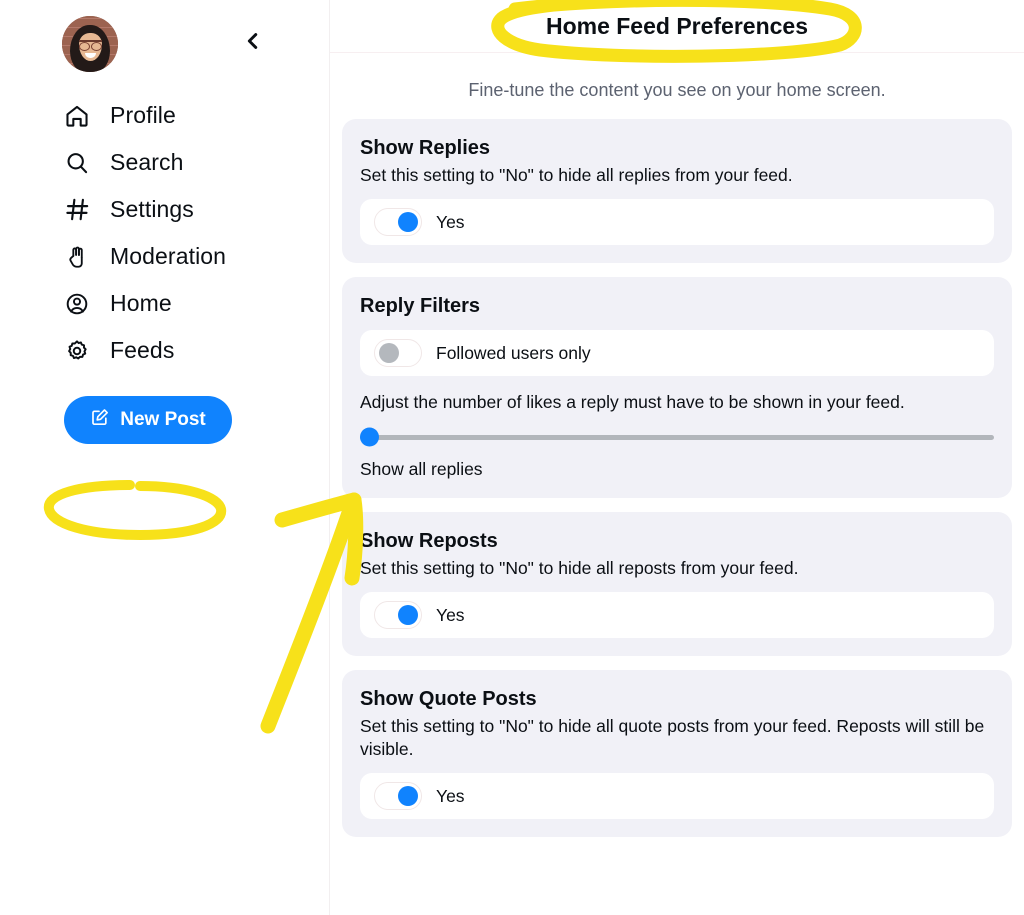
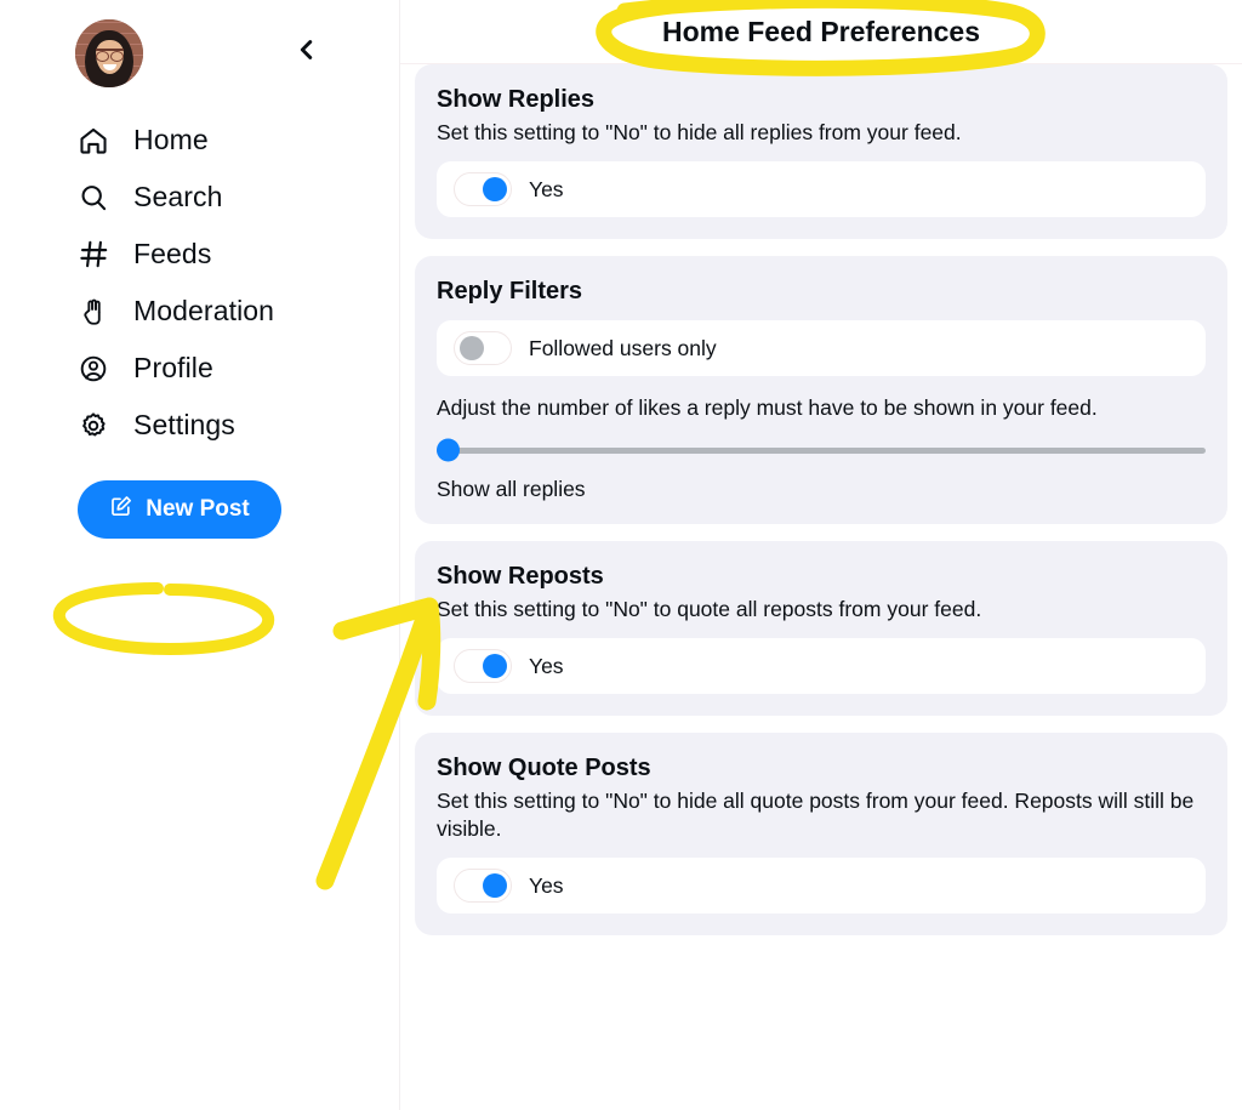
- Profile
+ Home
  Search
- Settings
+ Feeds
  Moderation
- Home
+ Profile
- Feeds
+ Settings
  New Post
  Home Feed Preferences
- Fine-tune the content you see on your home screen.
  Show Replies
  Set this setting to "No" to hide all replies from your feed.
  Yes
  Reply Filters
  Followed users only
  Adjust the number of likes a reply must have to be shown in your feed.
  Show all replies
  Show Reposts
- Set this setting to "No" to hide all reposts from your feed.
+ Set this setting to "No" to quote all reposts from your feed.
  Yes
  Show Quote Posts
  Set this setting to "No" to hide all quote posts from your feed. Reposts will still be visible.
  Yes
